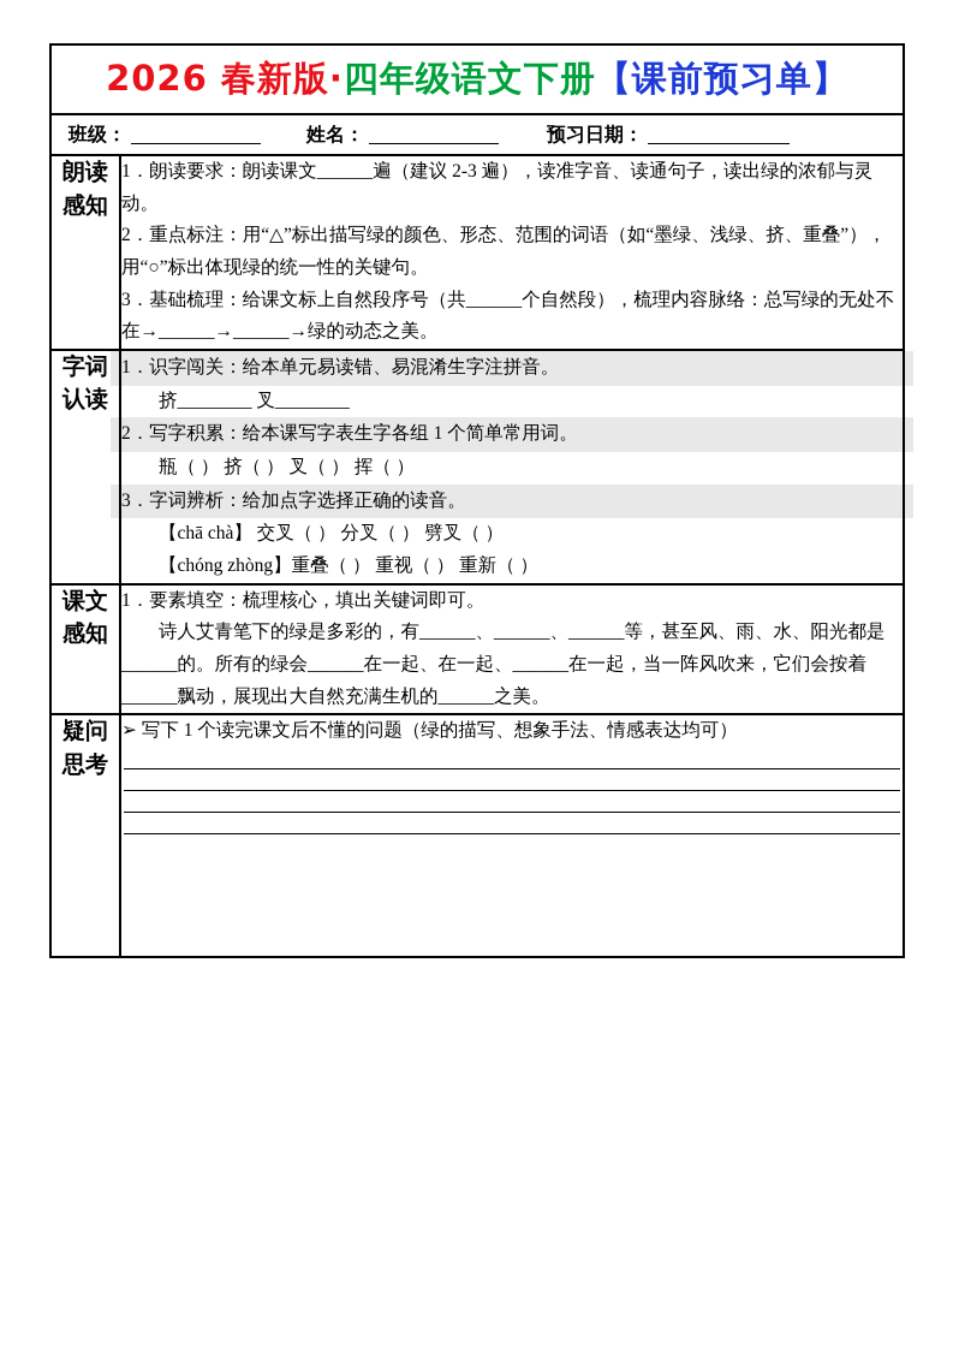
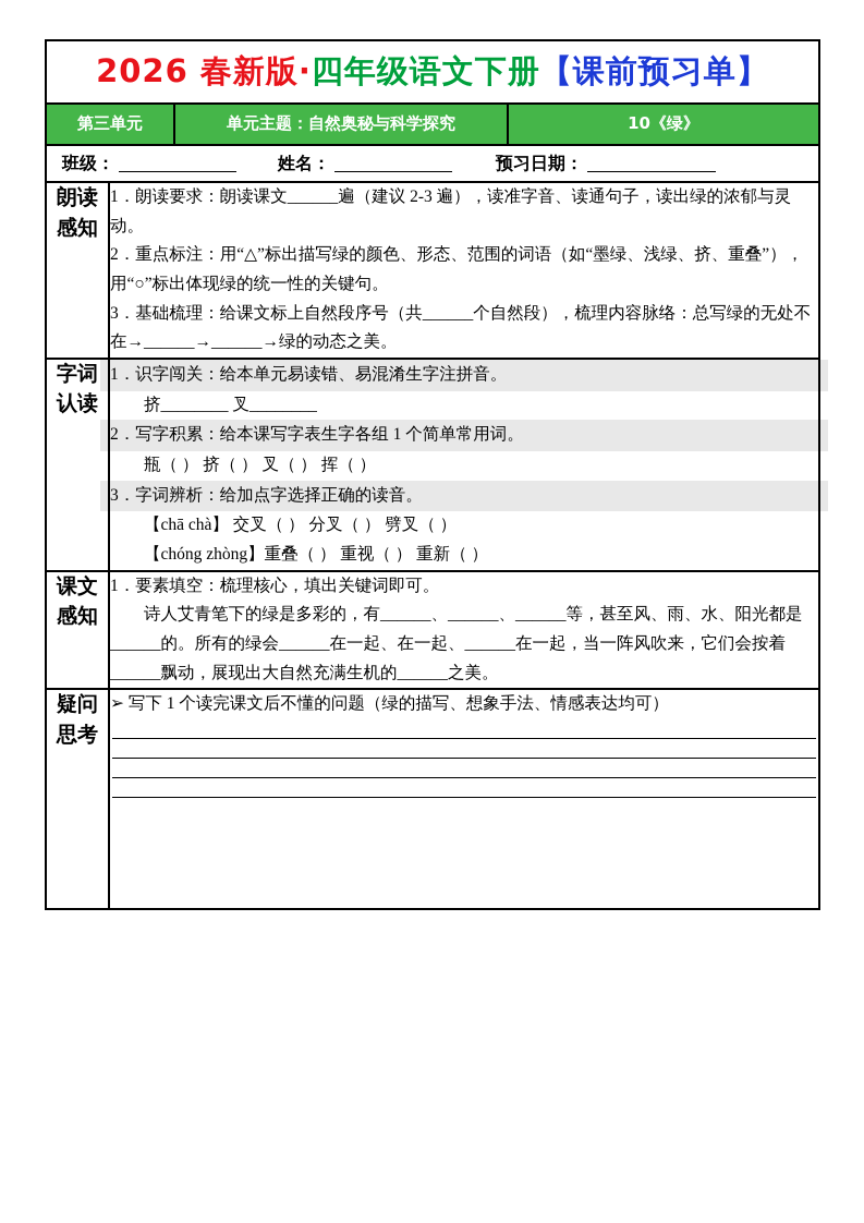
  2026 春新版·四年级语文下册【课前预习单】
+ 第三单元
+ 单元主题：自然奥秘与科学探究
+ 10《绿》
  班级：
  姓名：
  预习日期：
  朗读感知	1．朗读要求：朗读课文______遍（建议 2-3 遍），读准字音、读通句子，读出绿的浓郁与灵动。 2．重点标注：用“△”标出描写绿的颜色、形态、范围的词语（如“墨绿、浅绿、挤、重叠”），用“○”标出体现绿的统一性的关键句。 3．基础梳理：给课文标上自然段序号（共______个自然段），梳理内容脉络：总写绿的无处不在→______→______→绿的动态之美。
  字词认读	1．识字闯关：给本单元易读错、易混淆生字注拼音。 挤________ 叉________ 2．写字积累：给本课写字表生字各组 1 个简单常用词。 瓶（ ） 挤（ ） 叉（ ） 挥（ ） 3．字词辨析：给加点字选择正确的读音。 【chā chà】 交叉（ ） 分叉（ ） 劈叉（ ） 【chóng zhòng】重叠（ ） 重视（ ） 重新（ ）
  课文感知	1．要素填空：梳理核心，填出关键词即可。 诗人艾青笔下的绿是多彩的，有______、______、______等，甚至风、雨、水、阳光都是______的。所有的绿会______在一起、在一起、______在一起，当一阵风吹来，它们会按着______飘动，展现出大自然充满生机的______之美。
  疑问思考	➢ 写下 1 个读完课文后不懂的问题（绿的描写、想象手法、情感表达均可）
